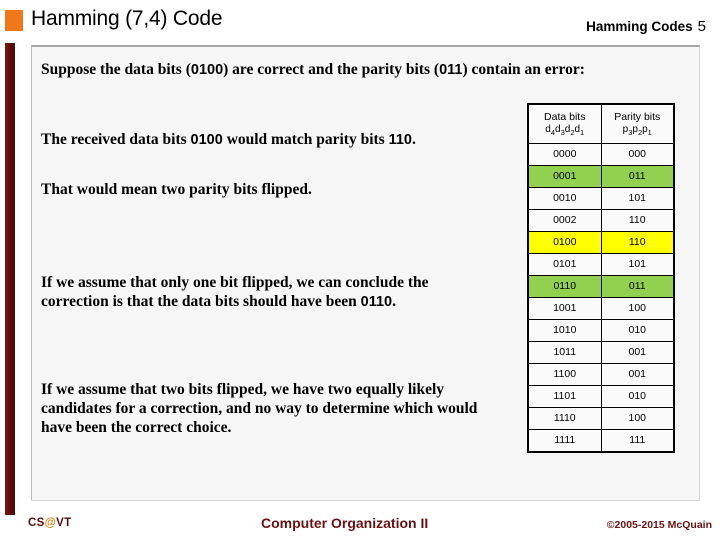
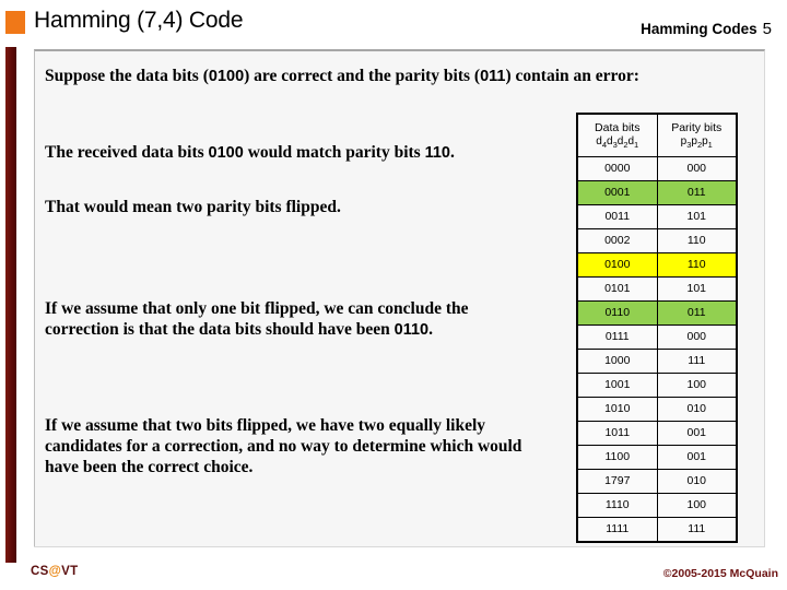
  Hamming (7,4) Code
  Hamming Codes 5
  Suppose the data bits (0100) are correct and the parity bits (011) contain an error:
  The received data bits 0100 would match parity bits 110.
  That would mean two parity bits flipped.
  If we assume that only one bit flipped, we can conclude the correction is that the data bits should have been 0110.
  If we assume that two bits flipped, we have two equally likely candidates for a correction, and no way to determine which would have been the correct choice.
  Data bits d4d3d2d1	Parity bits p3p2p1
  0000	000
  0001	011
- 0010	101
+ 0011	101
  0002	110
  0100	110
  0101	101
  0110	011
+ 0111	000
+ 1000	111
  1001	100
  1010	010
  1011	001
  1100	001
- 1101	010
+ 1797	010
  1110	100
  1111	111
  CS@VT
- Computer Organization II
  ©2005-2015 McQuain
